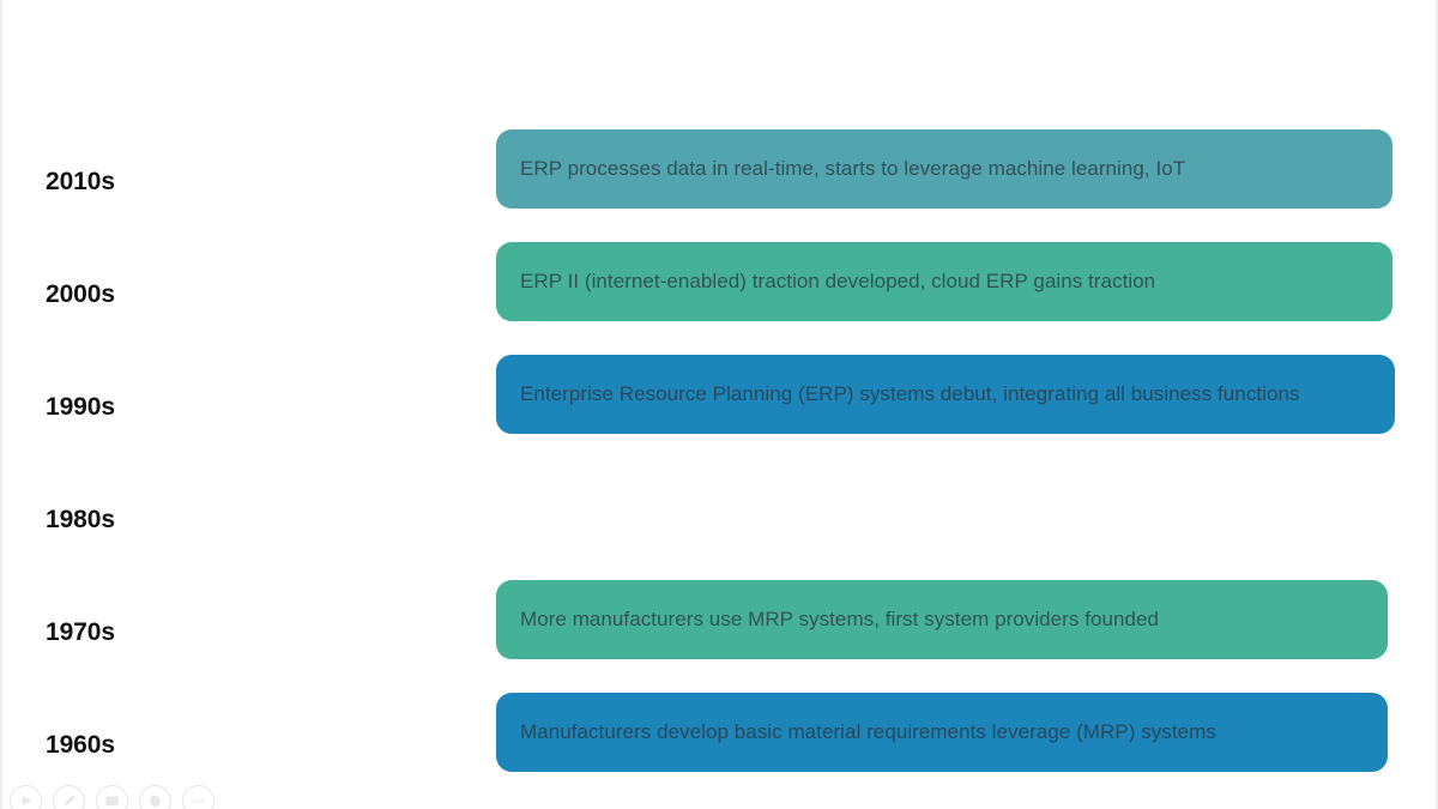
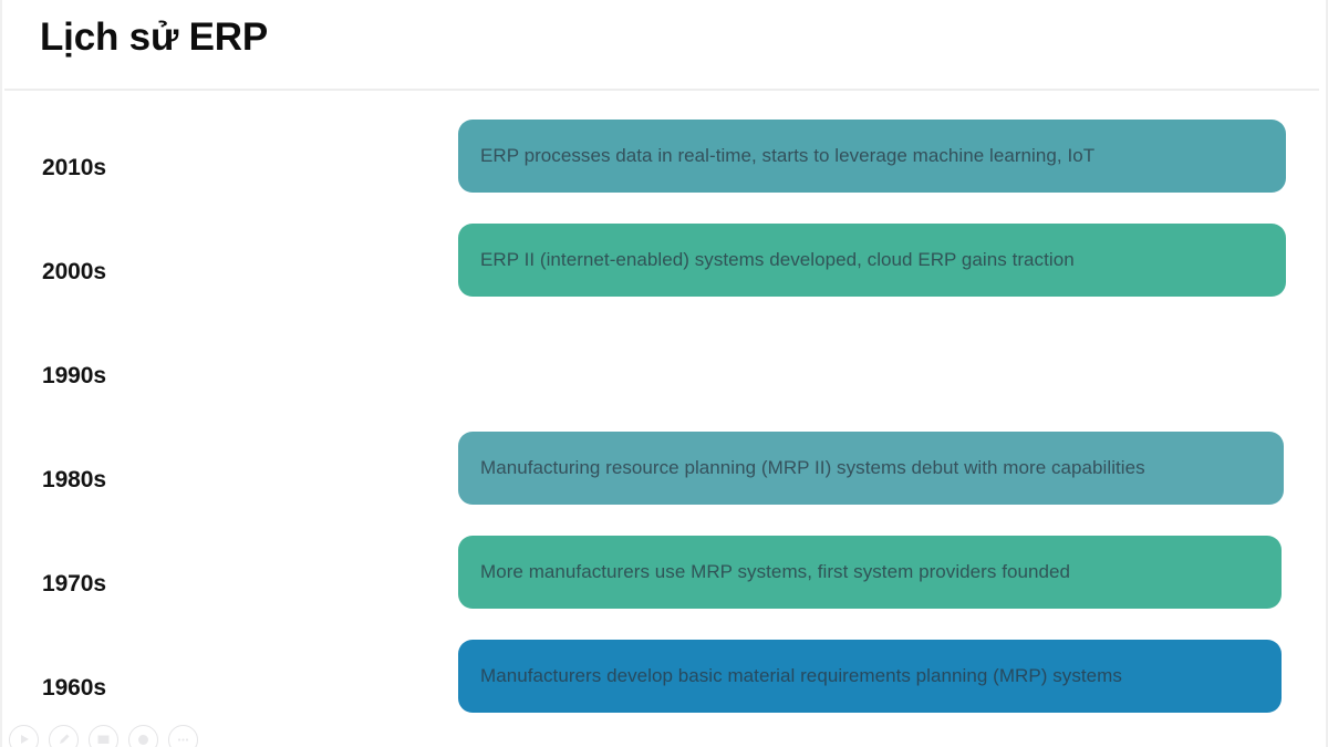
+ Lịch sử ERP
  2010s
  ERP processes data in real-time, starts to leverage machine learning, IoT
  2000s
- ERP II (internet-enabled) traction developed, cloud ERP gains traction
+ ERP II (internet-enabled) systems developed, cloud ERP gains traction
  1990s
- Enterprise Resource Planning (ERP) systems debut, integrating all business functions
  1980s
+ Manufacturing resource planning (MRP II) systems debut with more capabilities
  1970s
  More manufacturers use MRP systems, first system providers founded
  1960s
- Manufacturers develop basic material requirements leverage (MRP) systems
+ Manufacturers develop basic material requirements planning (MRP) systems
